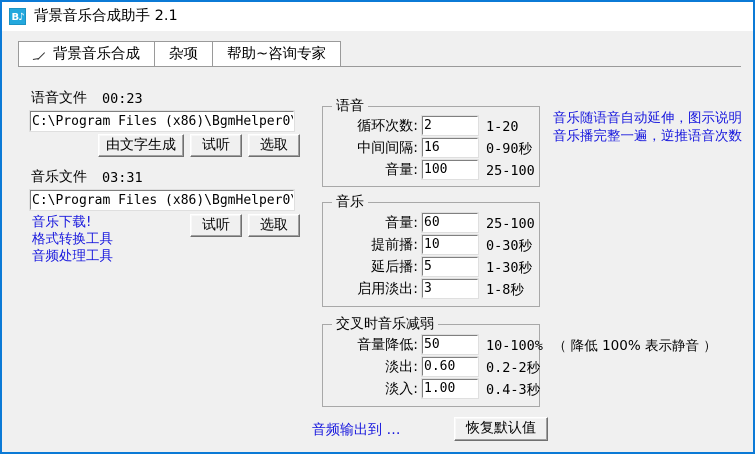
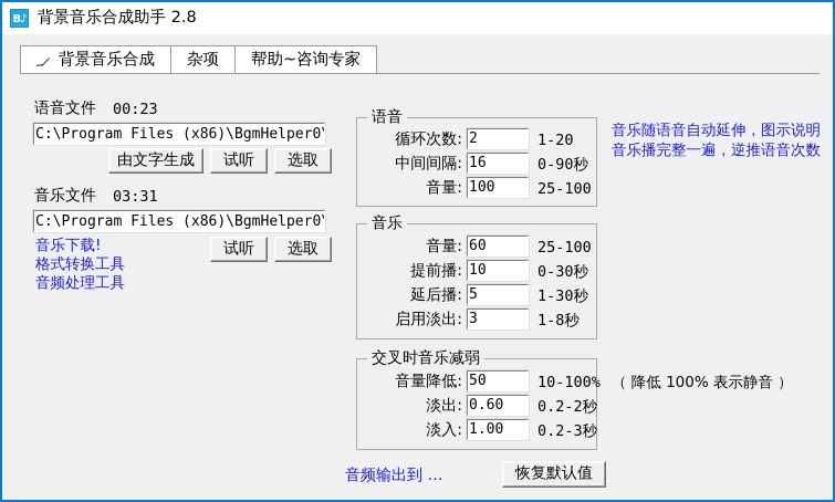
  B♪
- 背景音乐合成助手 2.1
+ 背景音乐合成助手 2.8
  背景音乐合成
  杂项
  帮助~咨询专家
  语音文件
  00:23
  C:\Program Files (x86)\BgmHelper0
  由文字生成
  试听
  选取
  音乐文件
  03:31
  C:\Program Files (x86)\BgmHelper0
  试听
  选取
  音乐下载!
  格式转换工具
  音频处理工具
  语音
  循环次数:
  2
  1-20
  中间间隔:
  16
  0-90秒
  音量:
  100
  25-100
  音乐
  音量:
  60
  25-100
  提前播:
  10
  0-30秒
  延后播:
  5
  1-30秒
  启用淡出:
  3
  1-8秒
  交叉时音乐减弱
  音量降低:
  50
  10-100%
  淡出:
  0.60
  0.2-2秒
  淡入:
  1.00
- 0.4-3秒
+ 0.2-3秒
  音乐随语音自动延伸，图示说明
  音乐播完整一遍，逆推语音次数
  （ 降低 100% 表示静音 ）
  音频输出到 …
  恢复默认值
